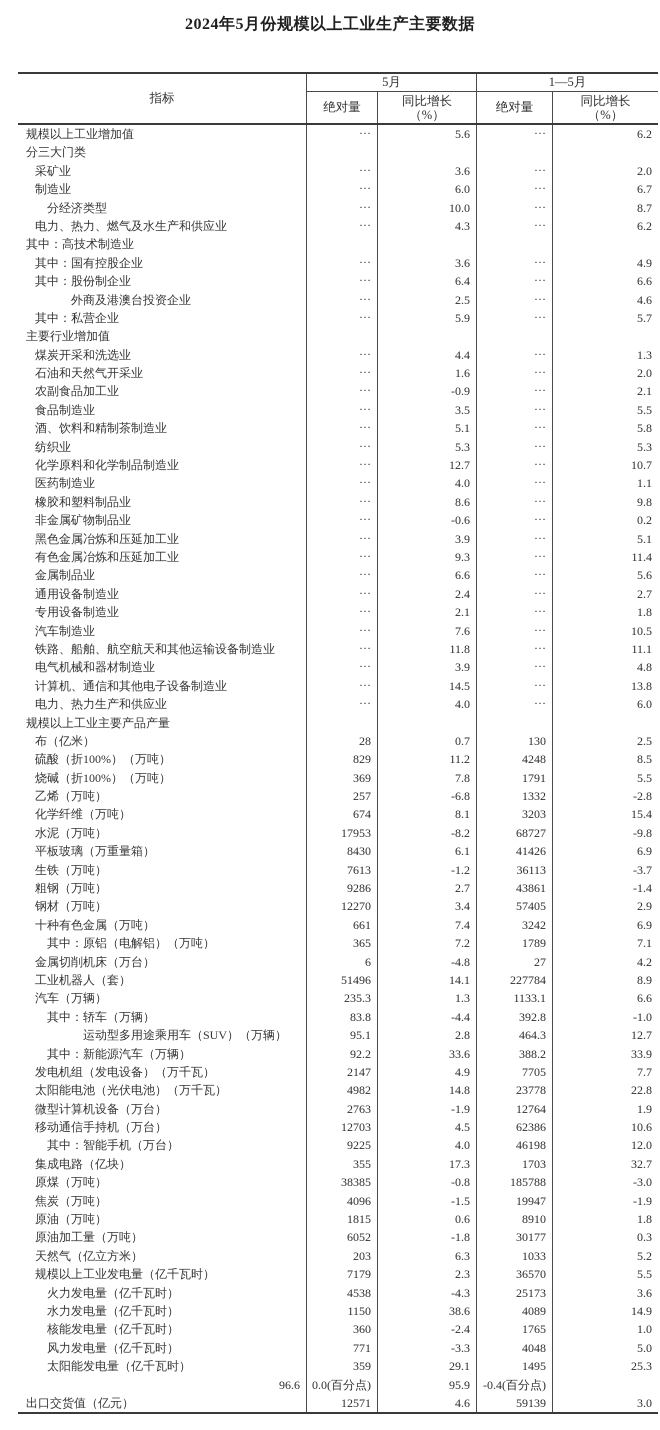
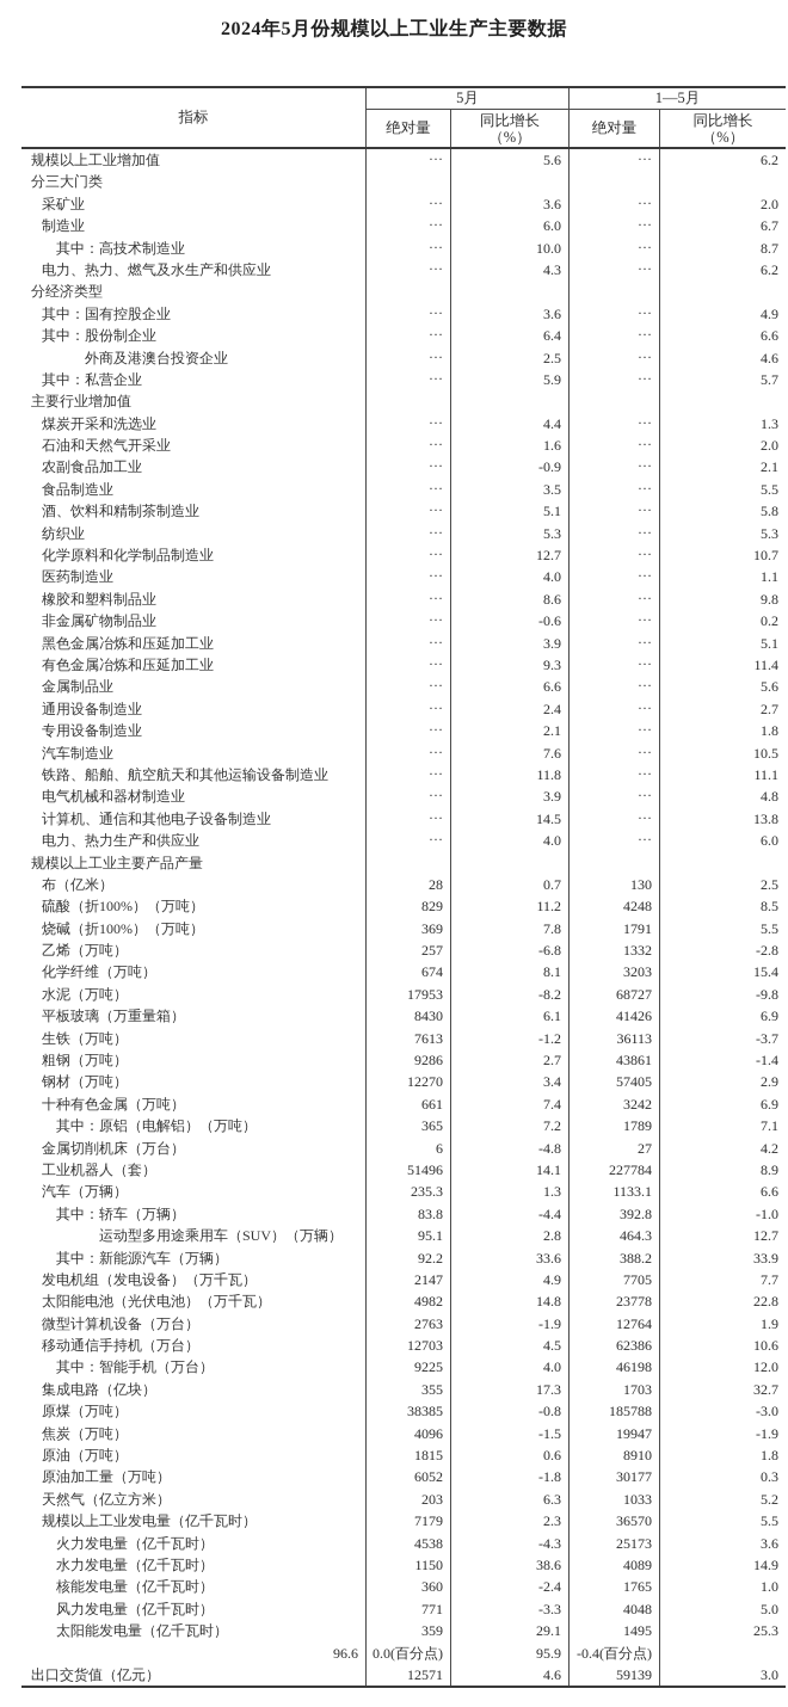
  2024年5月份规模以上工业生产主要数据
  指标
  5月
  1—5月
  绝对量
  同比增长
  （%）
  绝对量
  同比增长
  （%）
  规模以上工业增加值
  …
  5.6
  …
  6.2
  分三大门类
  采矿业
  …
  3.6
  …
  2.0
  制造业
  …
  6.0
  …
  6.7
- 分经济类型
+ 其中：高技术制造业
  …
  10.0
  …
  8.7
  电力、热力、燃气及水生产和供应业
  …
  4.3
  …
  6.2
- 其中：高技术制造业
+ 分经济类型
  其中：国有控股企业
  …
  3.6
  …
  4.9
  其中：股份制企业
  …
  6.4
  …
  6.6
  外商及港澳台投资企业
  …
  2.5
  …
  4.6
  其中：私营企业
  …
  5.9
  …
  5.7
  主要行业增加值
  煤炭开采和洗选业
  …
  4.4
  …
  1.3
  石油和天然气开采业
  …
  1.6
  …
  2.0
  农副食品加工业
  …
  -0.9
  …
  2.1
  食品制造业
  …
  3.5
  …
  5.5
  酒、饮料和精制茶制造业
  …
  5.1
  …
  5.8
  纺织业
  …
  5.3
  …
  5.3
  化学原料和化学制品制造业
  …
  12.7
  …
  10.7
  医药制造业
  …
  4.0
  …
  1.1
  橡胶和塑料制品业
  …
  8.6
  …
  9.8
  非金属矿物制品业
  …
  -0.6
  …
  0.2
  黑色金属冶炼和压延加工业
  …
  3.9
  …
  5.1
  有色金属冶炼和压延加工业
  …
  9.3
  …
  11.4
  金属制品业
  …
  6.6
  …
  5.6
  通用设备制造业
  …
  2.4
  …
  2.7
  专用设备制造业
  …
  2.1
  …
  1.8
  汽车制造业
  …
  7.6
  …
  10.5
  铁路、船舶、航空航天和其他运输设备制造业
  …
  11.8
  …
  11.1
  电气机械和器材制造业
  …
  3.9
  …
  4.8
  计算机、通信和其他电子设备制造业
  …
  14.5
  …
  13.8
  电力、热力生产和供应业
  …
  4.0
  …
  6.0
  规模以上工业主要产品产量
  布（亿米）
  28
  0.7
  130
  2.5
  硫酸（折100%）（万吨）
  829
  11.2
  4248
  8.5
  烧碱（折100%）（万吨）
  369
  7.8
  1791
  5.5
  乙烯（万吨）
  257
  -6.8
  1332
  -2.8
  化学纤维（万吨）
  674
  8.1
  3203
  15.4
  水泥（万吨）
  17953
  -8.2
  68727
  -9.8
  平板玻璃（万重量箱）
  8430
  6.1
  41426
  6.9
  生铁（万吨）
  7613
  -1.2
  36113
  -3.7
  粗钢（万吨）
  9286
  2.7
  43861
  -1.4
  钢材（万吨）
  12270
  3.4
  57405
  2.9
  十种有色金属（万吨）
  661
  7.4
  3242
  6.9
  其中：原铝（电解铝）（万吨）
  365
  7.2
  1789
  7.1
  金属切削机床（万台）
  6
  -4.8
  27
  4.2
  工业机器人（套）
  51496
  14.1
  227784
  8.9
  汽车（万辆）
  235.3
  1.3
  1133.1
  6.6
  其中：轿车（万辆）
  83.8
  -4.4
  392.8
  -1.0
  运动型多用途乘用车（SUV）（万辆）
  95.1
  2.8
  464.3
  12.7
  其中：新能源汽车（万辆）
  92.2
  33.6
  388.2
  33.9
  发电机组（发电设备）（万千瓦）
  2147
  4.9
  7705
  7.7
  太阳能电池（光伏电池）（万千瓦）
  4982
  14.8
  23778
  22.8
  微型计算机设备（万台）
  2763
  -1.9
  12764
  1.9
  移动通信手持机（万台）
  12703
  4.5
  62386
  10.6
  其中：智能手机（万台）
  9225
  4.0
  46198
  12.0
  集成电路（亿块）
  355
  17.3
  1703
  32.7
  原煤（万吨）
  38385
  -0.8
  185788
  -3.0
  焦炭（万吨）
  4096
  -1.5
  19947
  -1.9
  原油（万吨）
  1815
  0.6
  8910
  1.8
  原油加工量（万吨）
  6052
  -1.8
  30177
  0.3
  天然气（亿立方米）
  203
  6.3
  1033
  5.2
  规模以上工业发电量（亿千瓦时）
  7179
  2.3
  36570
  5.5
  火力发电量（亿千瓦时）
  4538
  -4.3
  25173
  3.6
  水力发电量（亿千瓦时）
  1150
  38.6
  4089
  14.9
  核能发电量（亿千瓦时）
  360
  -2.4
  1765
  1.0
  风力发电量（亿千瓦时）
  771
  -3.3
  4048
  5.0
  太阳能发电量（亿千瓦时）
  359
  29.1
  1495
  25.3
  96.6
  0.0(百分点)
  95.9
  -0.4(百分点)
  出口交货值（亿元）
  12571
  4.6
  59139
  3.0
